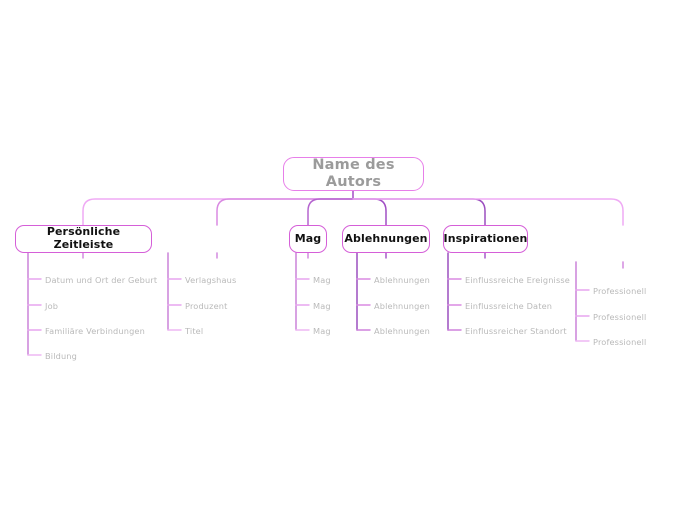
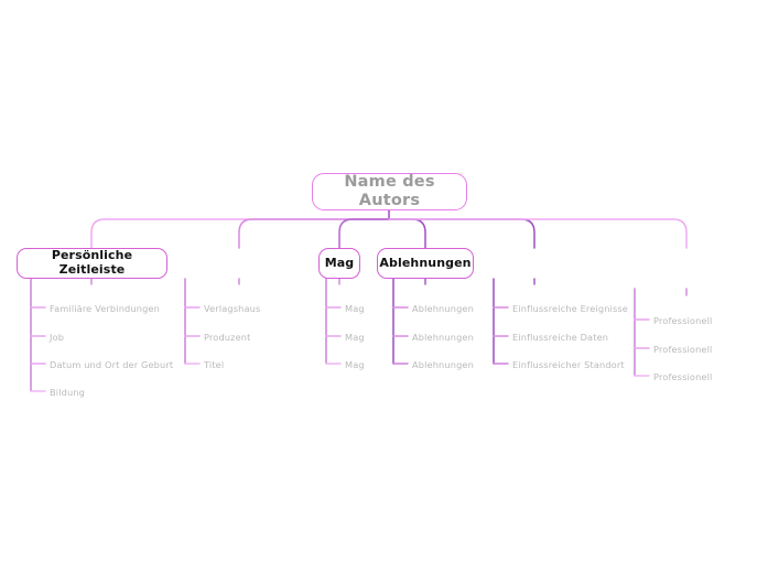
  Name des Autors
  Persönliche Zeitleiste
  Mag
  Ablehnungen
- Inspirationen
- Datum und Ort der Geburt
+ Familiäre Verbindungen
  Job
- Familiäre Verbindungen
+ Datum und Ort der Geburt
  Bildung
  Verlagshaus
  Produzent
  Titel
  Mag
  Mag
  Mag
  Ablehnungen
  Ablehnungen
  Ablehnungen
  Einflussreiche Ereignisse
  Einflussreiche Daten
  Einflussreicher Standort
  Professionell
  Professionell
  Professionell
